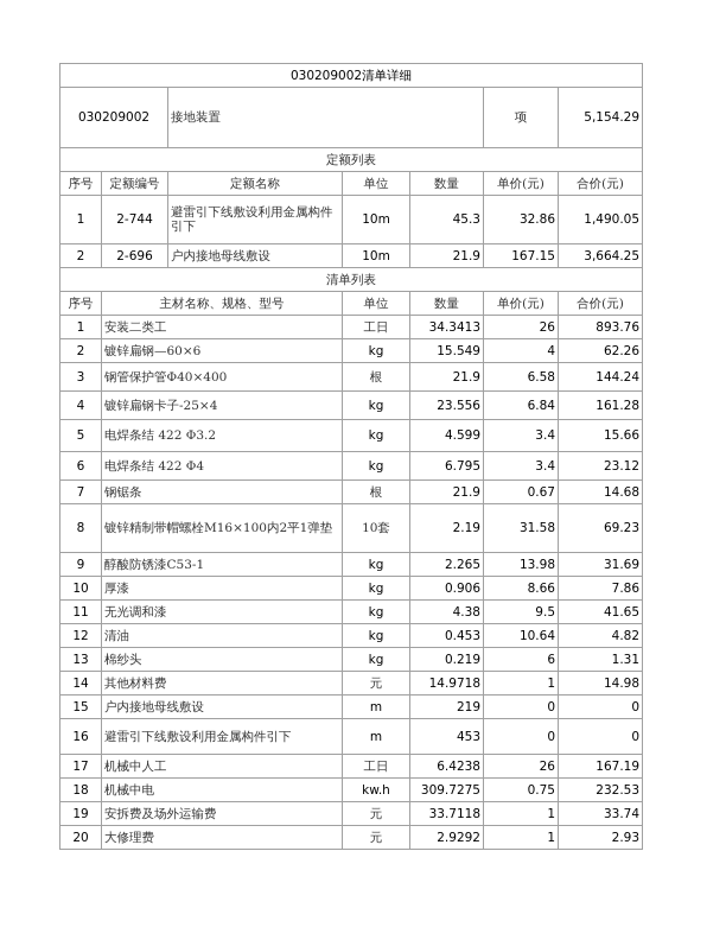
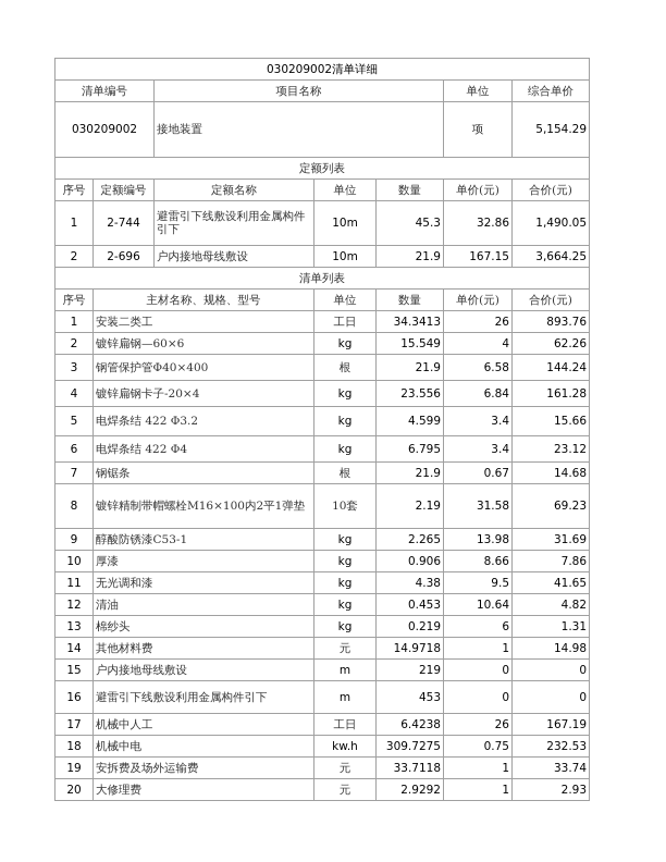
  030209002清单详细
+ 清单编号	项目名称	单位	综合单价
  030209002	接地装置	项	5,154.29
  定额列表
  序号	定额编号	定额名称	单位	数量	单价(元)	合价(元)
  1	2-744	避雷引下线敷设利用金属构件引下	10m	45.3	32.86	1,490.05
  2	2-696	户内接地母线敷设	10m	21.9	167.15	3,664.25
  清单列表
  序号	主材名称、规格、型号	单位	数量	单价(元)	合价(元)
  1	安装二类工	工日	34.3413	26	893.76
  2	镀锌扁钢—60×6	kg	15.549	4	62.26
  3	钢管保护管Φ40×400	根	21.9	6.58	144.24
- 4	镀锌扁钢卡子-25×4	kg	23.556	6.84	161.28
+ 4	镀锌扁钢卡子-20×4	kg	23.556	6.84	161.28
  5	电焊条结 422 Φ3.2	kg	4.599	3.4	15.66
  6	电焊条结 422 Φ4	kg	6.795	3.4	23.12
  7	钢锯条	根	21.9	0.67	14.68
  8	镀锌精制带帽螺栓M16×100内2平1弹垫	10套	2.19	31.58	69.23
  9	醇酸防锈漆C53-1	kg	2.265	13.98	31.69
  10	厚漆	kg	0.906	8.66	7.86
  11	无光调和漆	kg	4.38	9.5	41.65
  12	清油	kg	0.453	10.64	4.82
  13	棉纱头	kg	0.219	6	1.31
  14	其他材料费	元	14.9718	1	14.98
  15	户内接地母线敷设	m	219	0	0
  16	避雷引下线敷设利用金属构件引下	m	453	0	0
  17	机械中人工	工日	6.4238	26	167.19
  18	机械中电	kw.h	309.7275	0.75	232.53
  19	安拆费及场外运输费	元	33.7118	1	33.74
  20	大修理费	元	2.9292	1	2.93
